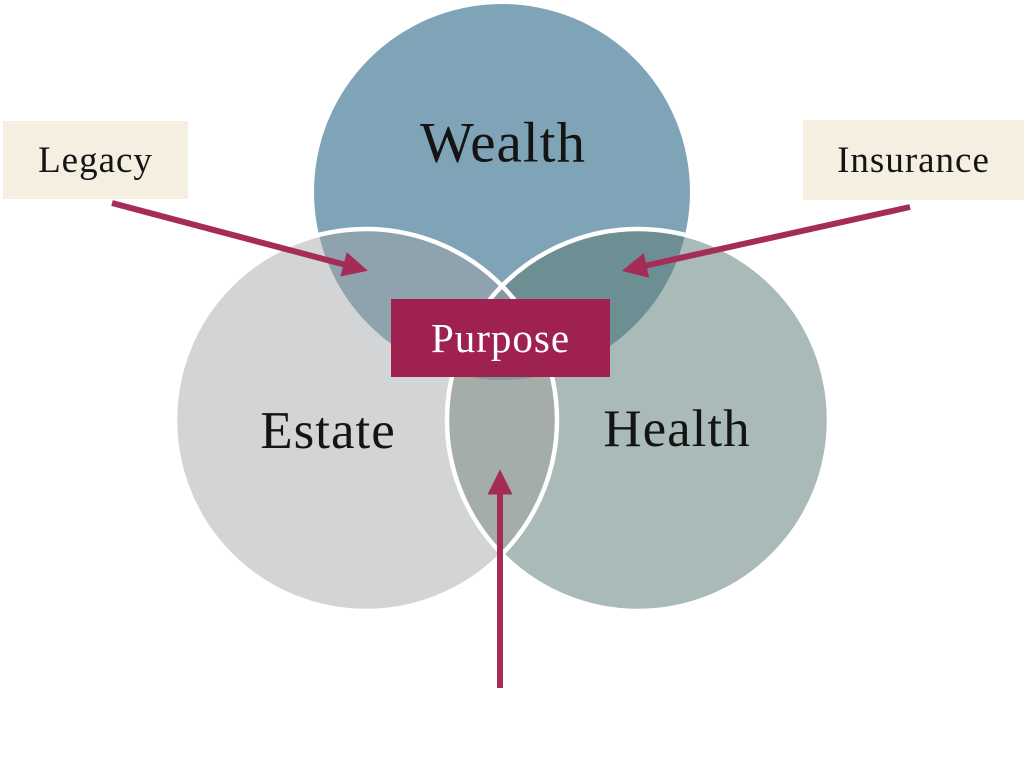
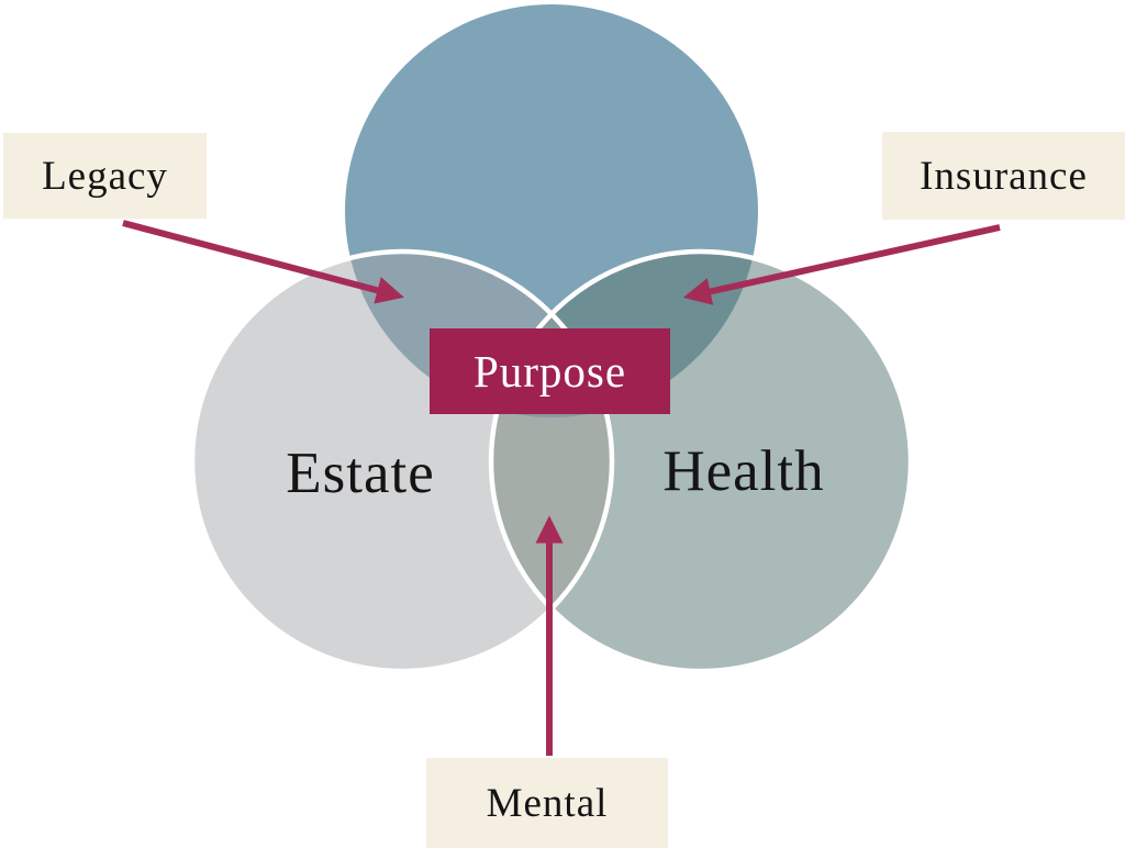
- Wealth
  Estate
  Health
  Purpose
  Legacy
  Insurance
+ Mental
